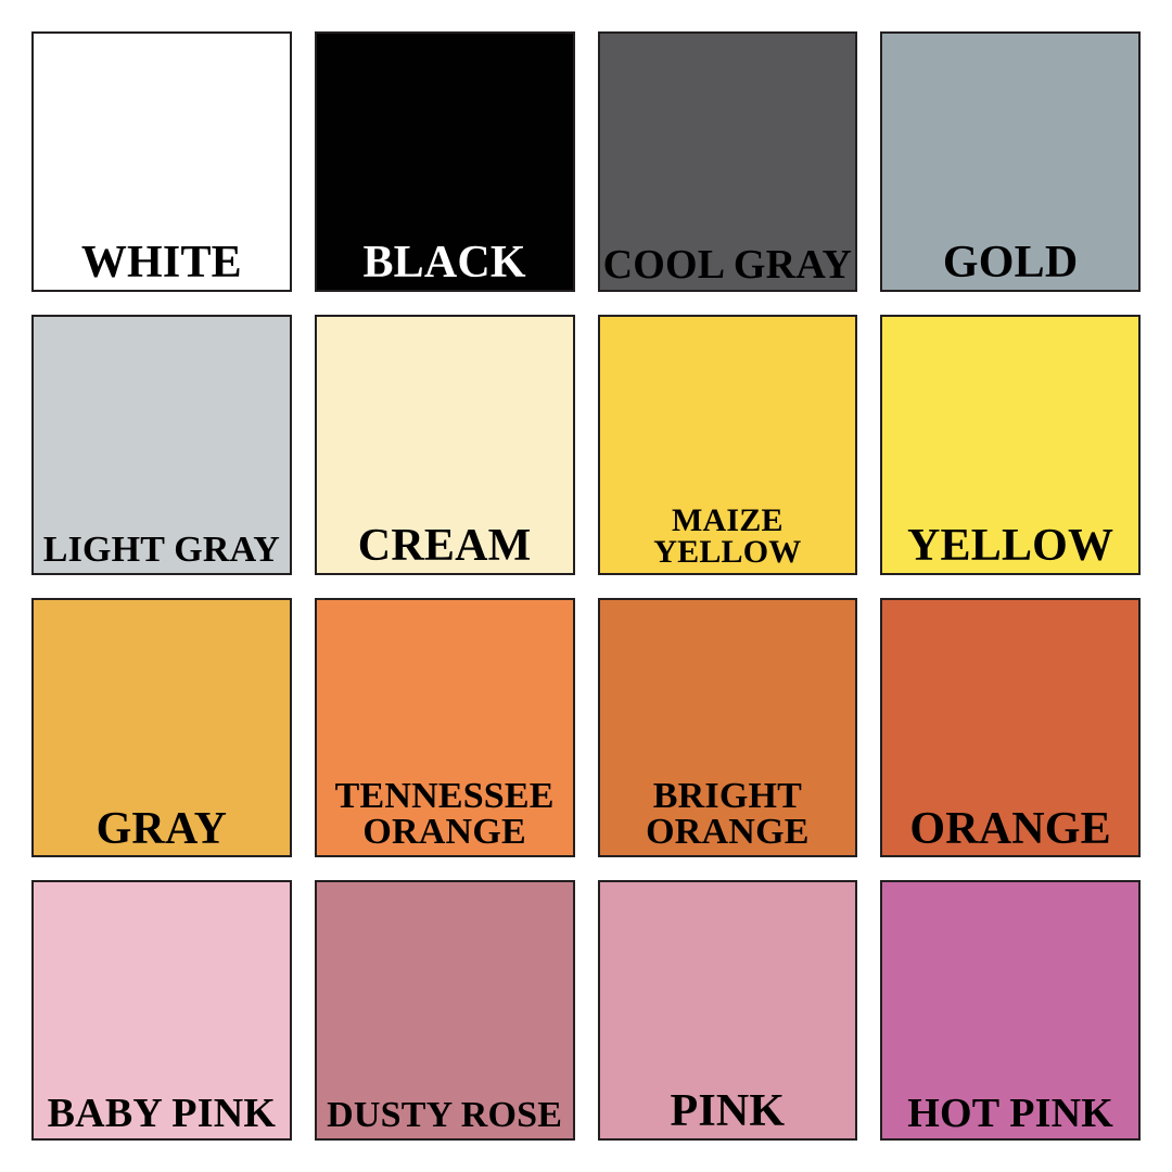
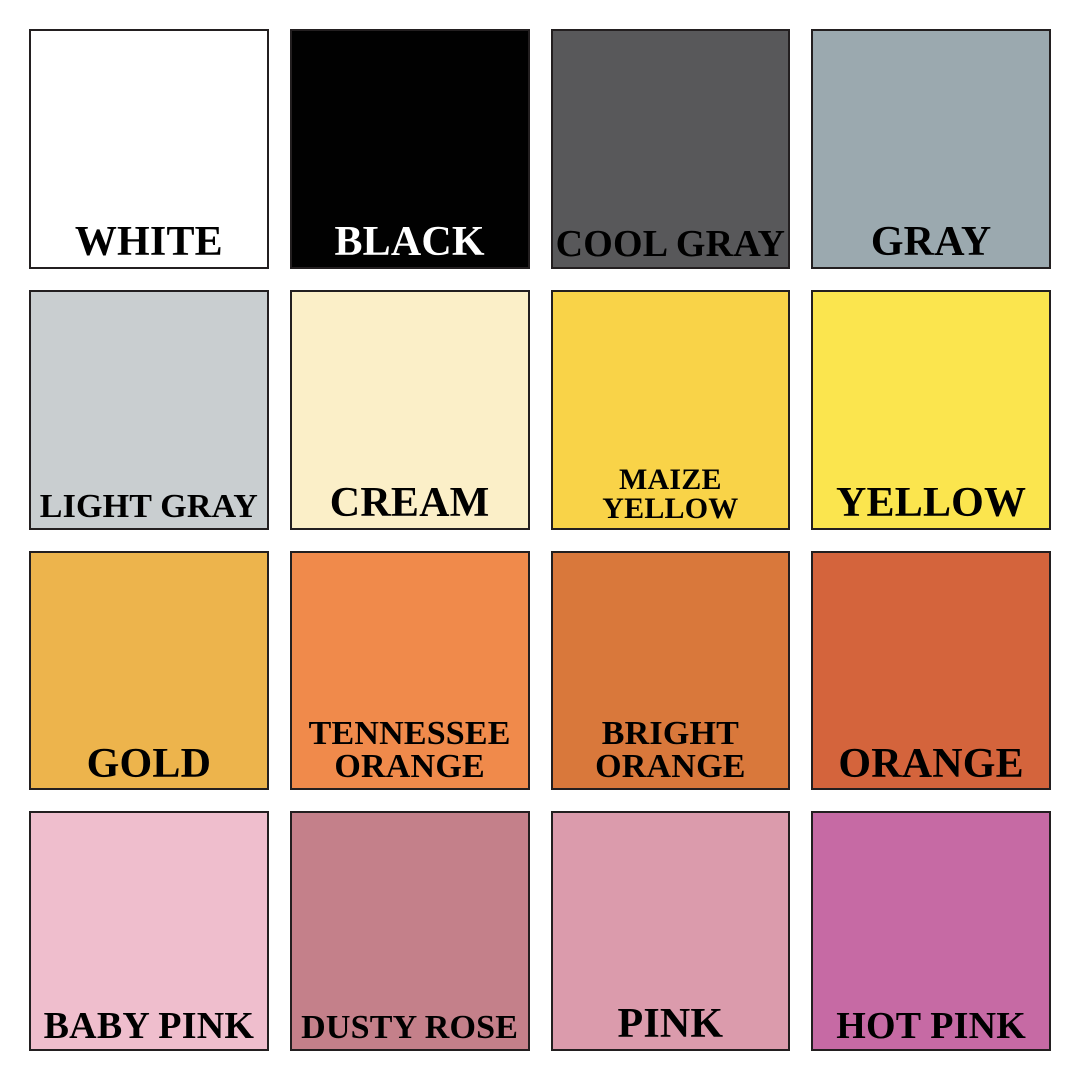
  WHITE
  BLACK
  COOL GRAY
- GOLD
+ GRAY
  LIGHT GRAY
  CREAM
  MAIZE YELLOW
  YELLOW
- GRAY
+ GOLD
  TENNESSEE
  ORANGE
  BRIGHT
  ORANGE
  ORANGE
  BABY PINK
  DUSTY ROSE
  PINK
  HOT PINK
